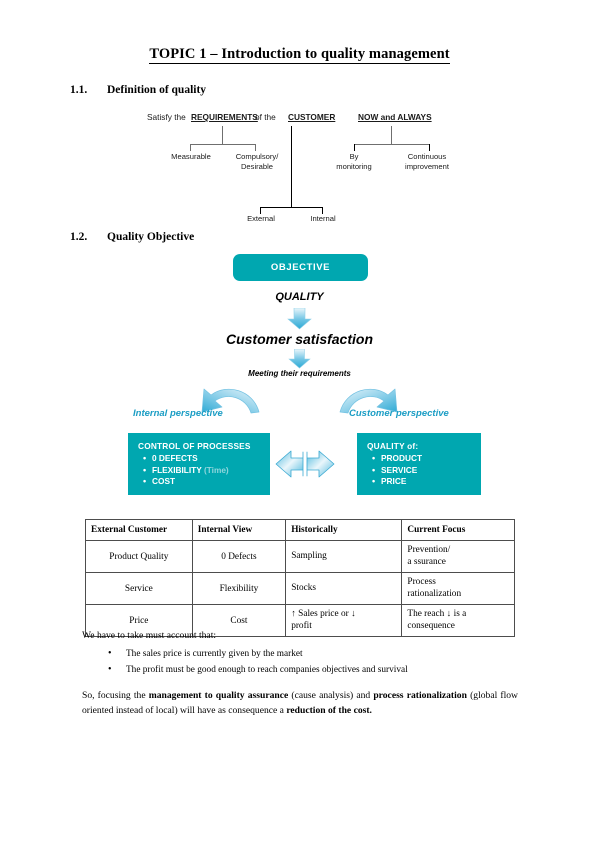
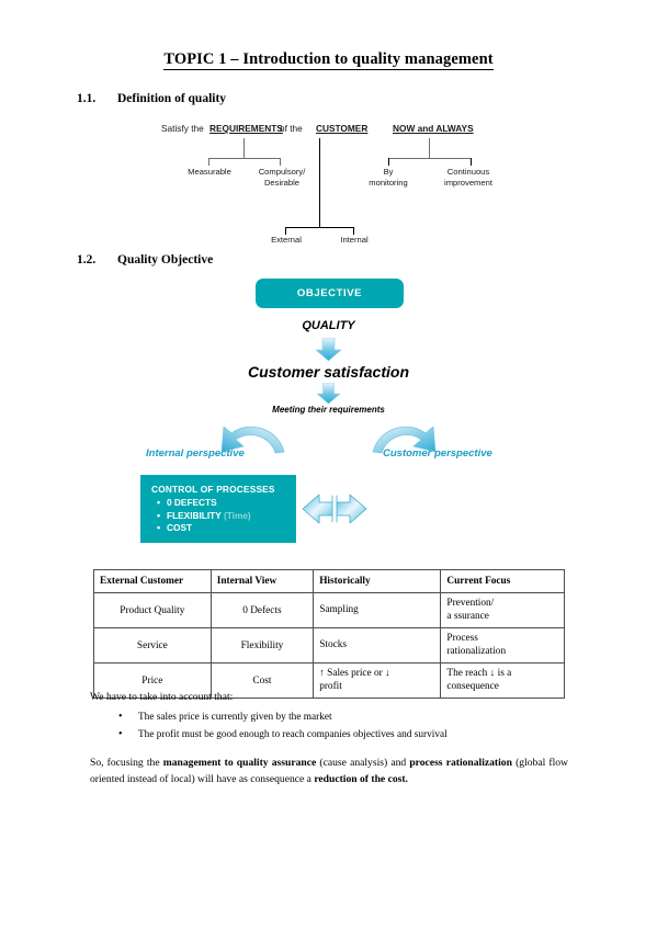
  TOPIC 1 – Introduction to quality management
  1.1.
  Definition of quality
  Satisfy the
  REQUIREMENTS
  of the
  CUSTOMER
  NOW and ALWAYS
  Measurable
  Compulsory/
  Desirable
  By
  monitoring
  Continuous
  improvement
  External
  Internal
  1.2.
  Quality Objective
  OBJECTIVE
  QUALITY
  Customer satisfaction
  Meeting their requirements
  Internal perspective
  Customer perspective
  CONTROL OF PROCESSES
  0 DEFECTS
  FLEXIBILITY (Time)
  COST
- QUALITY of:
- PRODUCT
- SERVICE
- PRICE
  External Customer	Internal View	Historically	Current Focus
  Product Quality	0 Defects	Sampling	Prevention/ a ssurance
  Service	Flexibility	Stocks	Process rationalization
  Price	Cost	↑ Sales price or ↓ profit	The reach ↓ is a consequence
- We have to take must account that:
+ We have to take into account that:
  The sales price is currently given by the market
  The profit must be good enough to reach companies objectives and survival
  So, focusing the management to quality assurance (cause analysis) and process rationalization (global flow oriented instead of local) will have as consequence a reduction of the cost.
